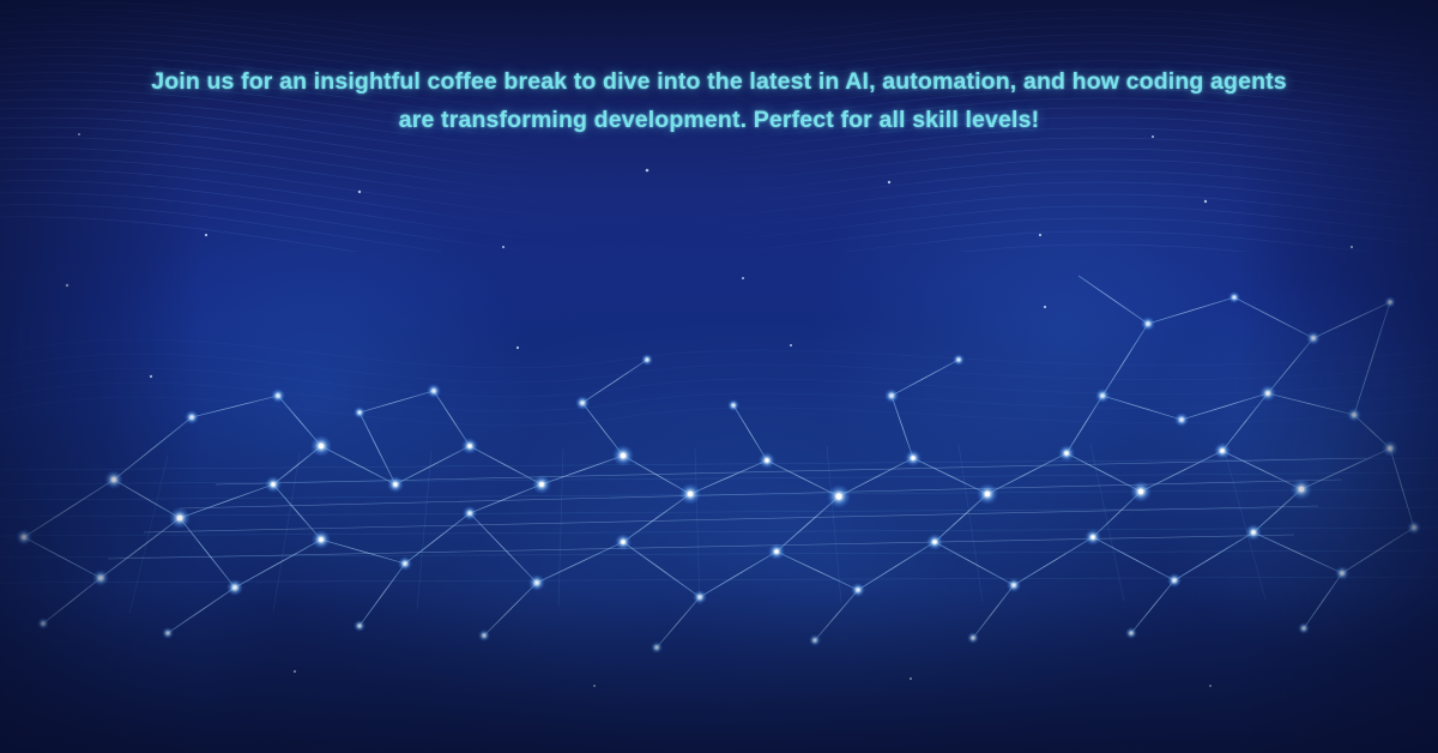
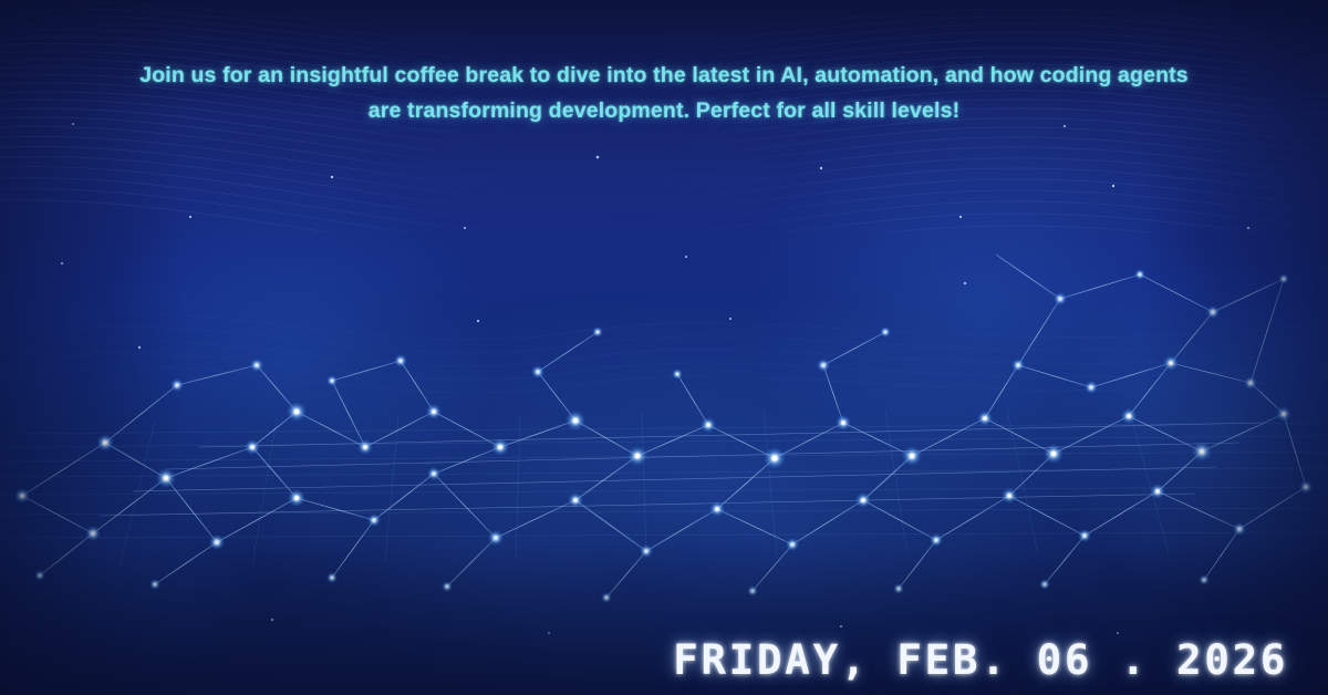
  Join us for an insightful coffee break to dive into the latest in AI, automation, and how coding agents
  are transforming development. Perfect for all skill levels!
+ FRIDAY, FEB. 06 . 2026
